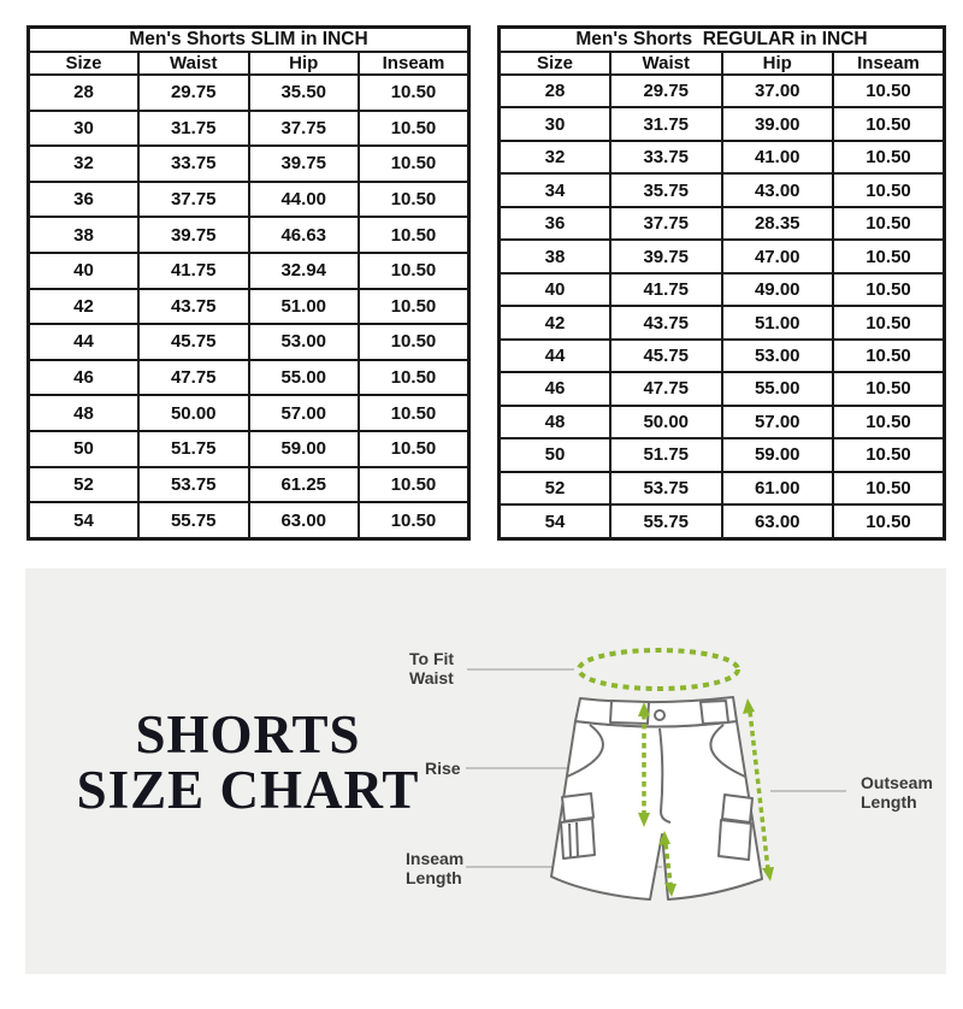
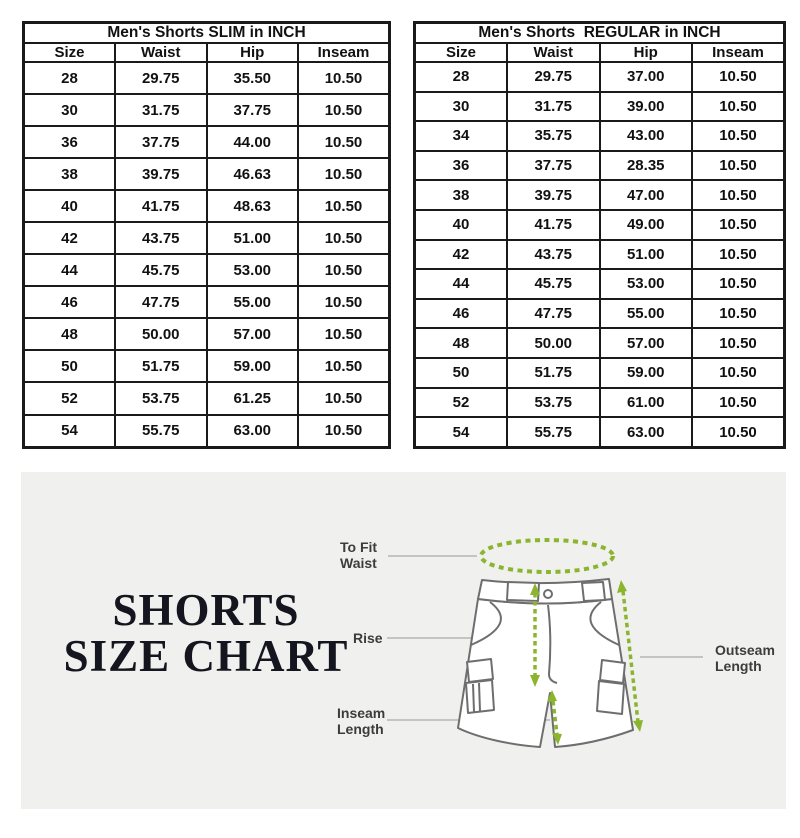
  Men's Shorts SLIM in INCH
  Size	Waist	Hip	Inseam
  28	29.75	35.50	10.50
  30	31.75	37.75	10.50
- 32	33.75	39.75	10.50
  36	37.75	44.00	10.50
  38	39.75	46.63	10.50
- 40	41.75	32.94	10.50
+ 40	41.75	48.63	10.50
  42	43.75	51.00	10.50
  44	45.75	53.00	10.50
  46	47.75	55.00	10.50
  48	50.00	57.00	10.50
  50	51.75	59.00	10.50
  52	53.75	61.25	10.50
  54	55.75	63.00	10.50
  Men's Shorts REGULAR in INCH
  Size	Waist	Hip	Inseam
  28	29.75	37.00	10.50
  30	31.75	39.00	10.50
- 32	33.75	41.00	10.50
  34	35.75	43.00	10.50
  36	37.75	28.35	10.50
  38	39.75	47.00	10.50
  40	41.75	49.00	10.50
  42	43.75	51.00	10.50
  44	45.75	53.00	10.50
  46	47.75	55.00	10.50
  48	50.00	57.00	10.50
  50	51.75	59.00	10.50
  52	53.75	61.00	10.50
  54	55.75	63.00	10.50
  SHORTS
  SIZE CHART
  To Fit
  Waist
  Rise
  Inseam
  Length
  Outseam
  Length
